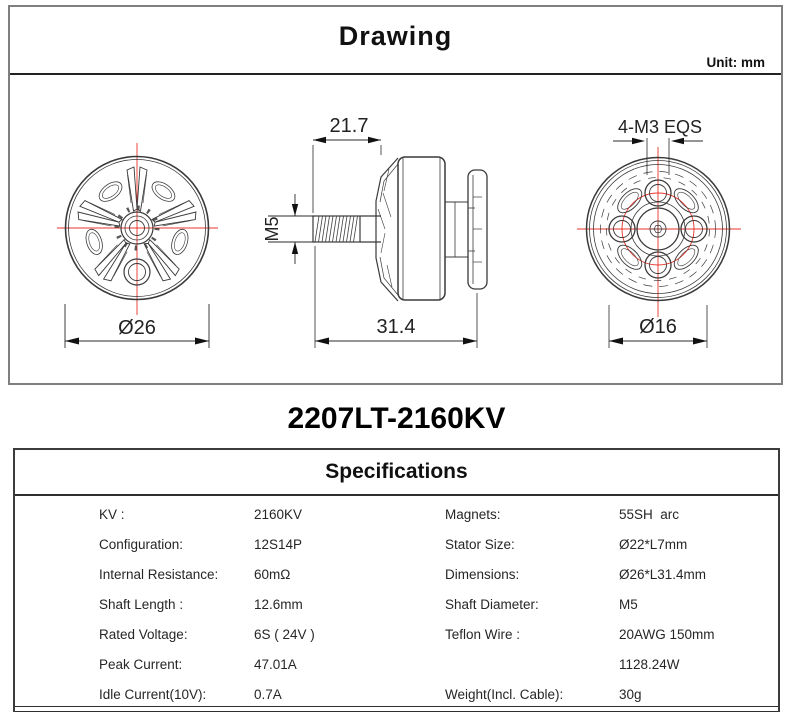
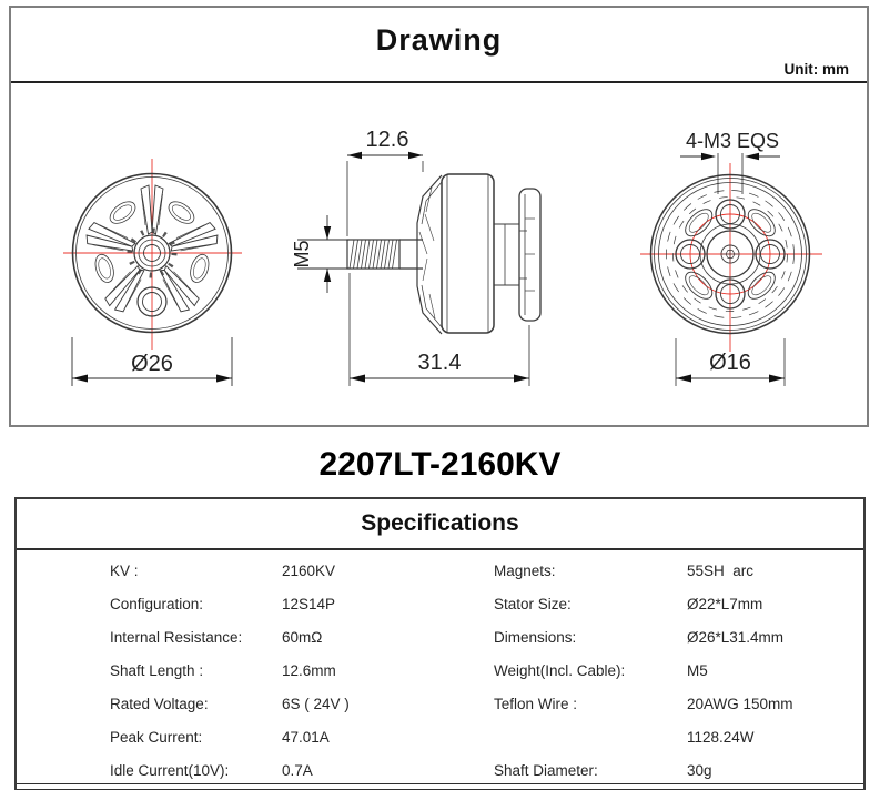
  Drawing
  Unit: mm
  Ø26
- 21.7
+ 12.6
  31.4
  4-M3 EQS
  Ø16
  2207LT-2160KV
  Specifications
  KV :
  2160KV
  Magnets:
  55SH arc
  Configuration:
  12S14P
  Stator Size:
  Ø22*L7mm
  Internal Resistance:
  60mΩ
  Dimensions:
  Ø26*L31.4mm
  Shaft Length :
  12.6mm
- Shaft Diameter:
+ Weight(Incl. Cable):
  M5
  Rated Voltage:
  6S ( 24V )
  Teflon Wire :
  20AWG 150mm
  Peak Current:
  47.01A
  1128.24W
  Idle Current(10V):
  0.7A
- Weight(Incl. Cable):
+ Shaft Diameter:
  30g
